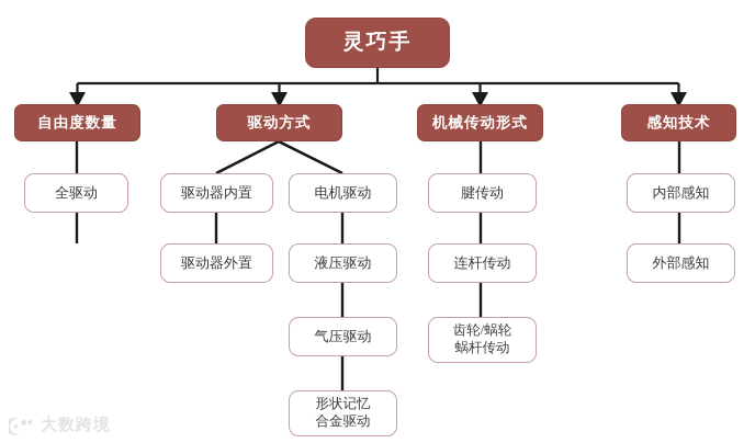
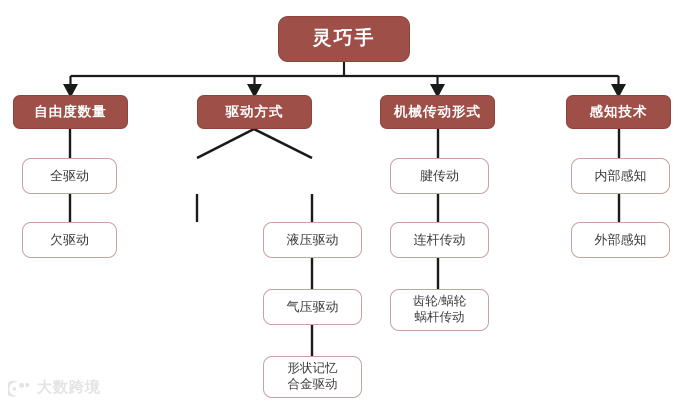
  灵巧手
  自由度数量
  全驱动
+ 欠驱动
  驱动方式
- 驱动器内置
- 驱动器外置
- 电机驱动
  液压驱动
  气压驱动
  形状记忆
  合金驱动
  机械传动形式
  腱传动
  连杆传动
  齿轮/蜗轮
  蜗杆传动
  感知技术
  内部感知
  外部感知
  大数跨境
